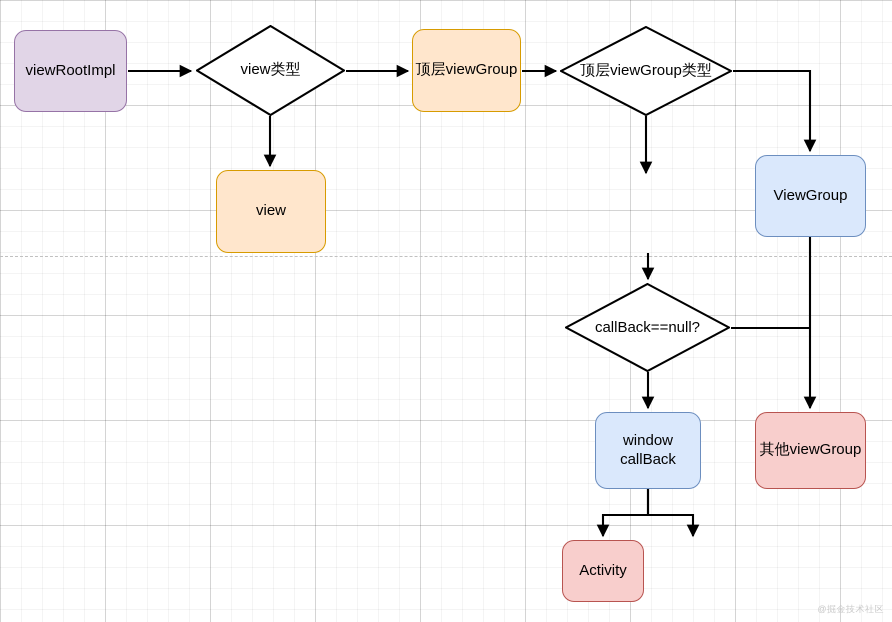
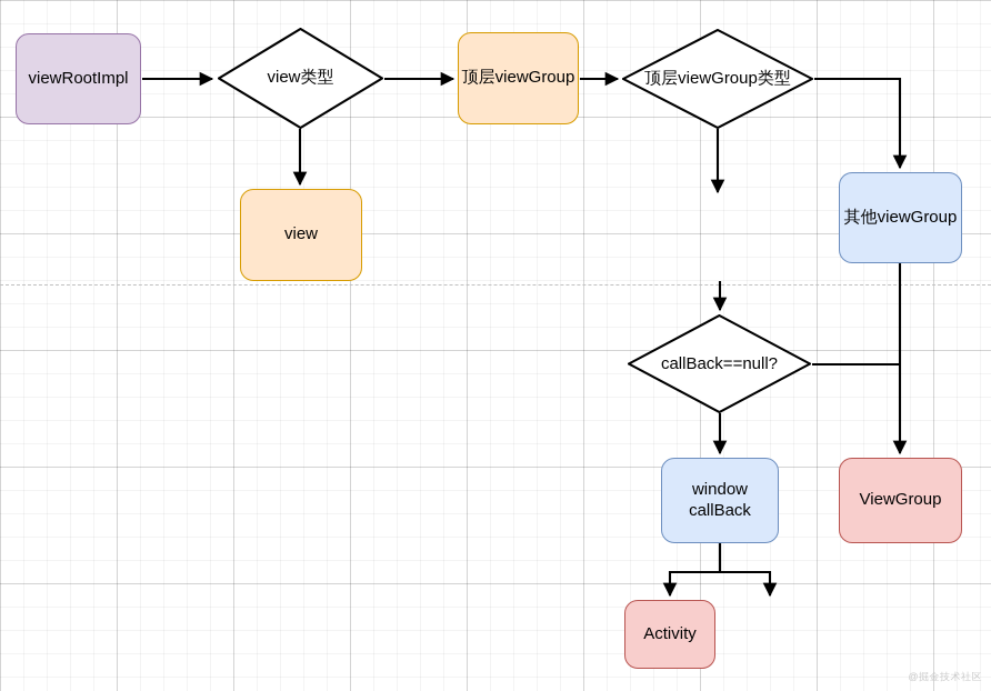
  viewRootImpl
  view
  顶层viewGroup
- ViewGroup
+ 其他viewGroup
  window
  callBack
- 其他viewGroup
+ ViewGroup
  Activity
  view类型
  顶层viewGroup类型
  callBack==null?
  @掘金技术社区
